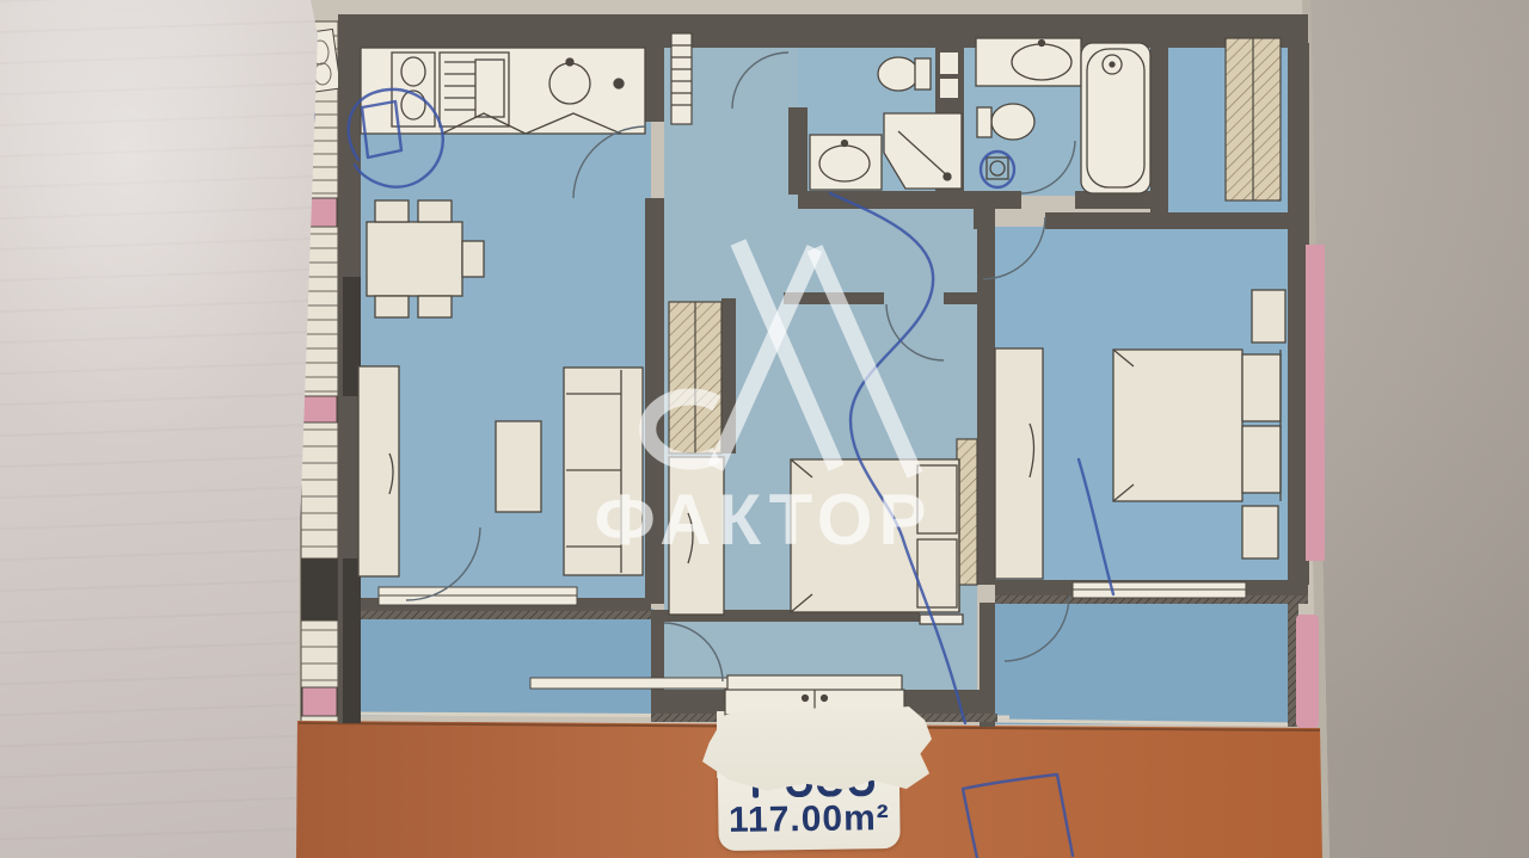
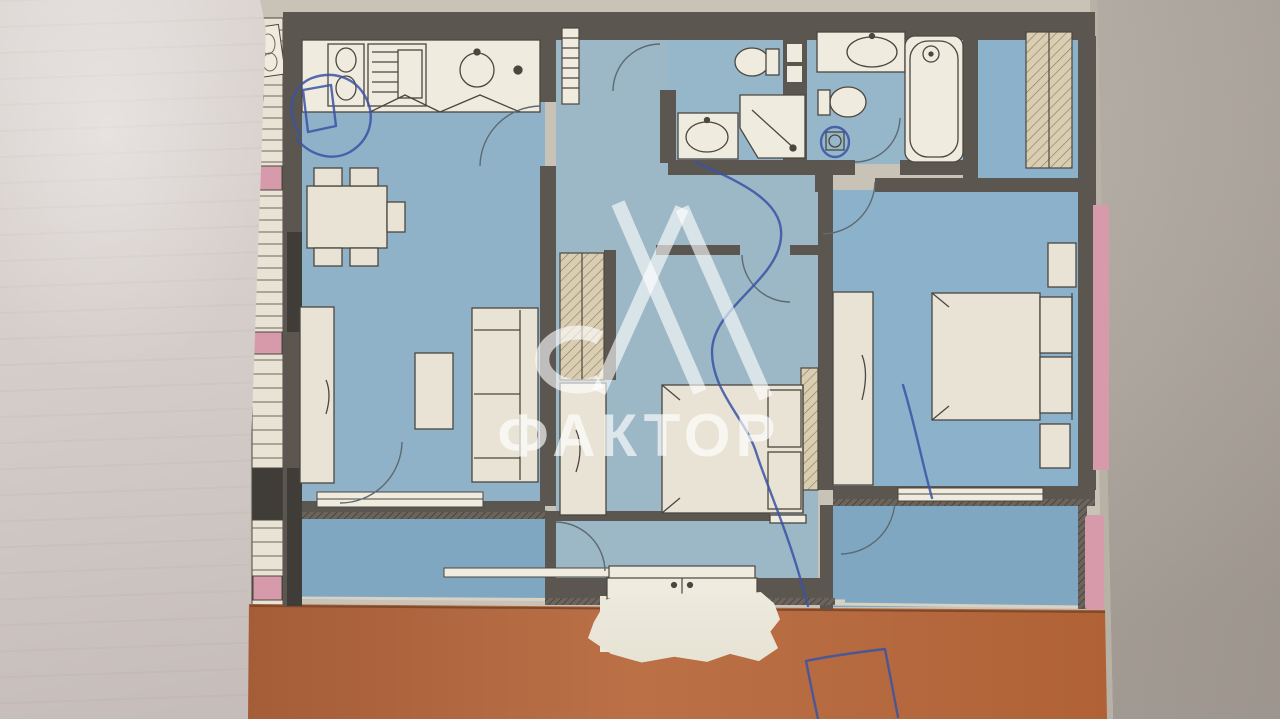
- 117.00m²
  ФАКТОР
